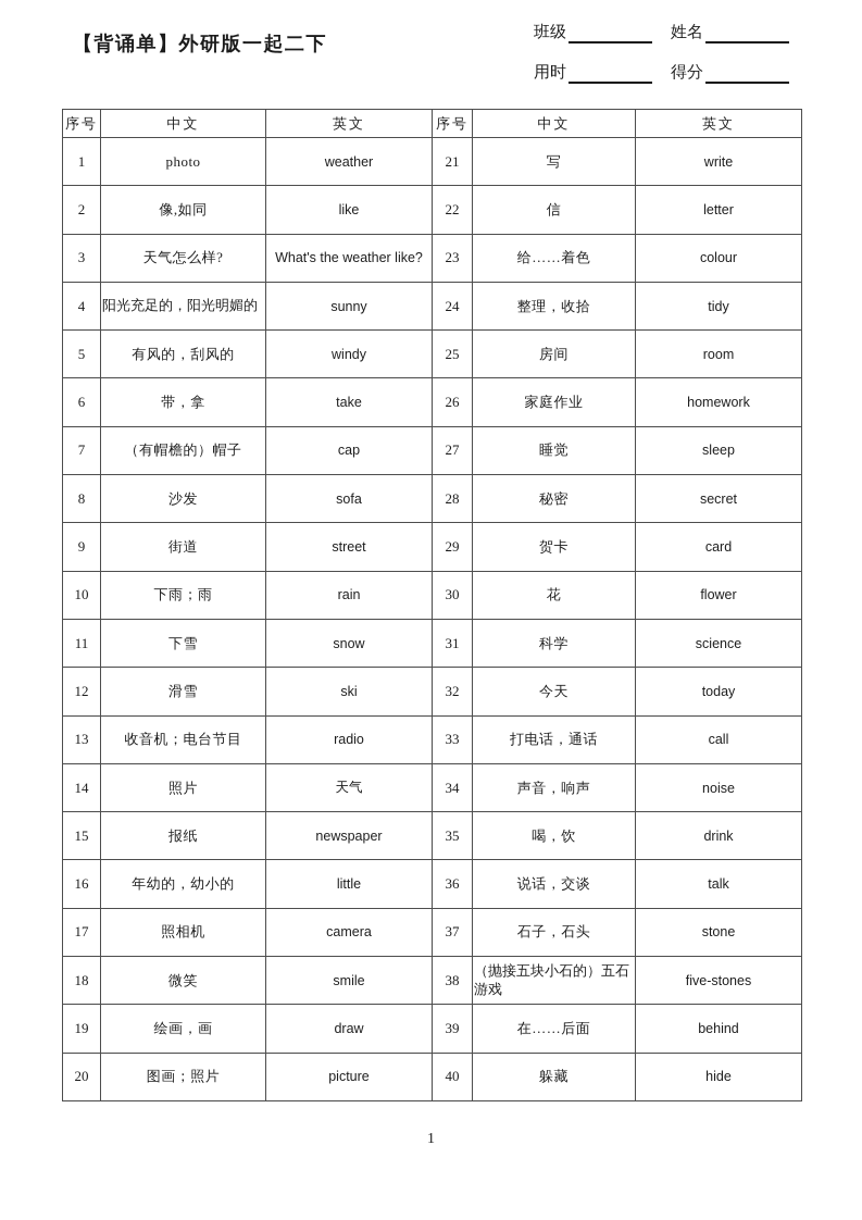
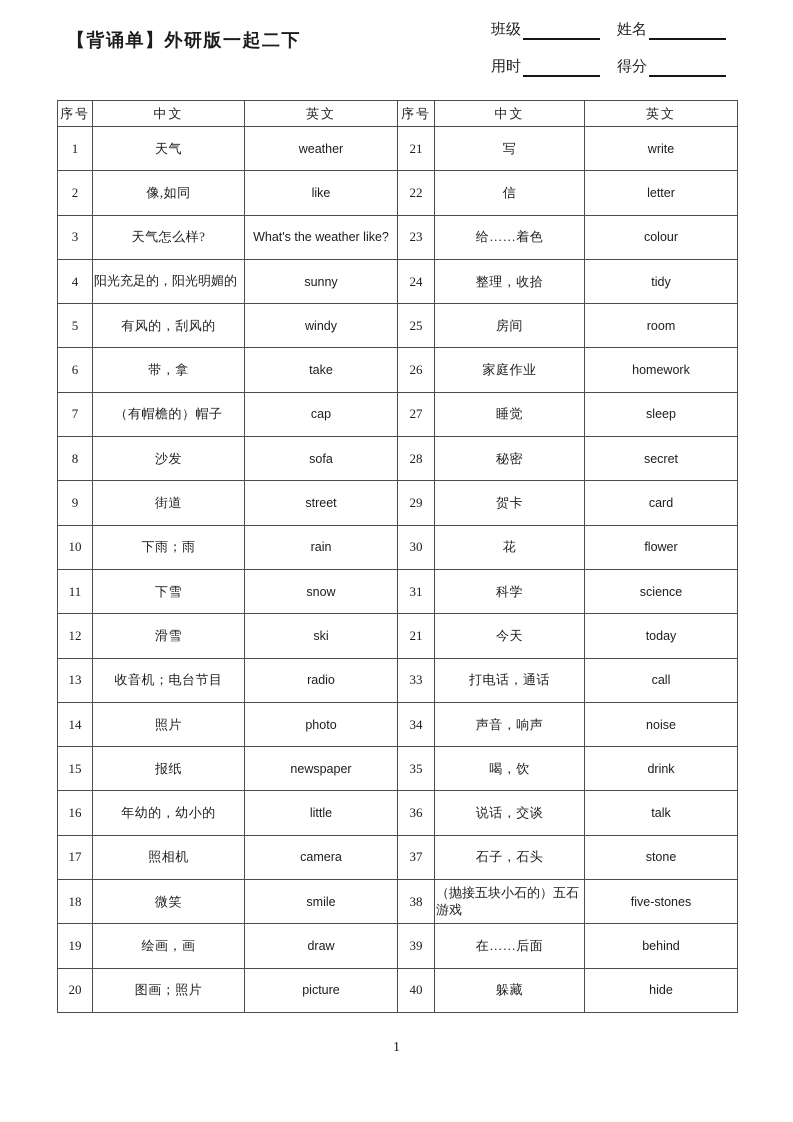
  【背诵单】外研版一起二下
  班级
  姓名
  用时
  得分
  序号	中文	英文	序号	中文	英文
- 1	photo	weather	21	写	write
+ 1	天气	weather	21	写	write
  2	像,如同	like	22	信	letter
  3	天气怎么样?	What's the weather like?	23	给……着色	colour
  4	阳光充足的，阳光明媚的	sunny	24	整理，收拾	tidy
  5	有风的，刮风的	windy	25	房间	room
  6	带，拿	take	26	家庭作业	homework
  7	（有帽檐的）帽子	cap	27	睡觉	sleep
  8	沙发	sofa	28	秘密	secret
  9	街道	street	29	贺卡	card
  10	下雨；雨	rain	30	花	flower
  11	下雪	snow	31	科学	science
- 12	滑雪	ski	32	今天	today
+ 12	滑雪	ski	21	今天	today
  13	收音机；电台节目	radio	33	打电话，通话	call
- 14	照片	天气	34	声音，响声	noise
+ 14	照片	photo	34	声音，响声	noise
  15	报纸	newspaper	35	喝，饮	drink
  16	年幼的，幼小的	little	36	说话，交谈	talk
  17	照相机	camera	37	石子，石头	stone
  18	微笑	smile	38	（抛接五块小石的）五石游戏	five-stones
  19	绘画，画	draw	39	在……后面	behind
  20	图画；照片	picture	40	躲藏	hide
  1
